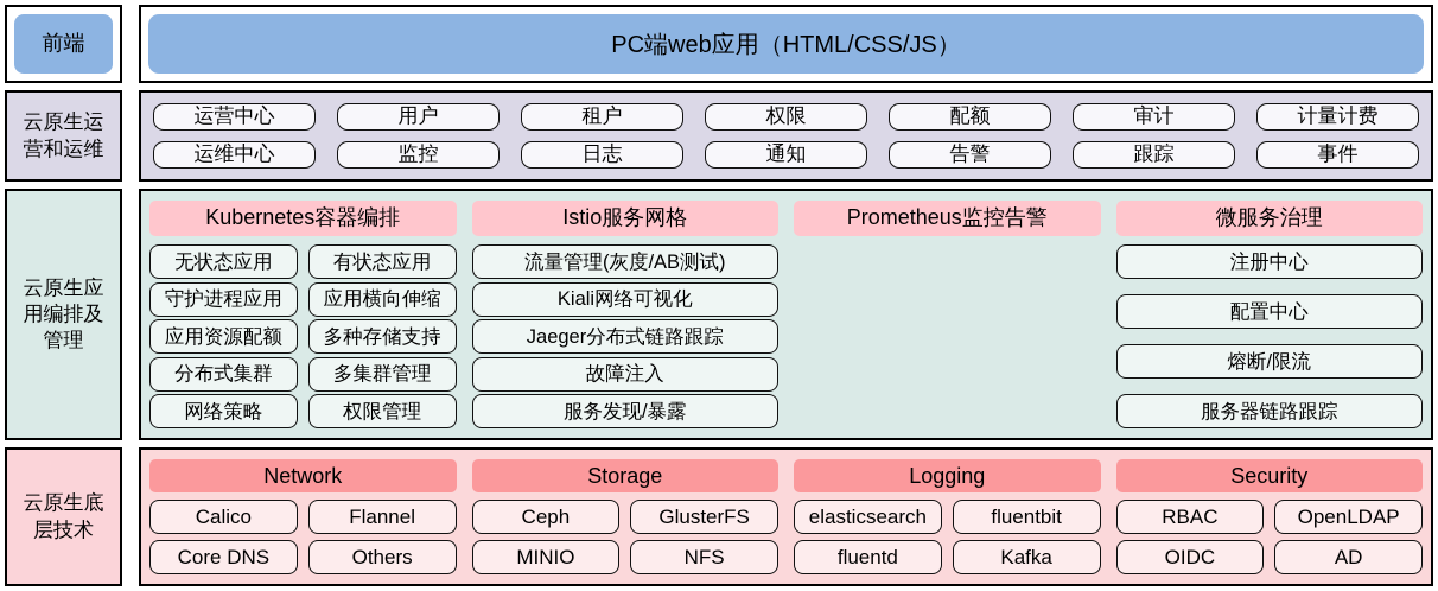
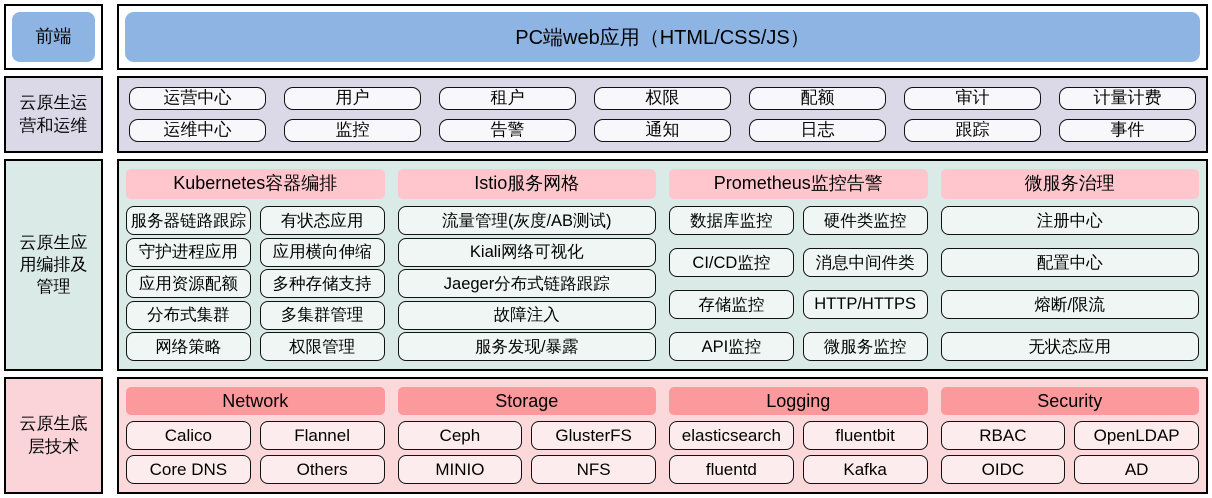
  前端
  PC端web应用（HTML/CSS/JS）
  云原生运营和运维
  运营中心
  用户
  租户
  权限
  配额
  审计
  计量计费
  运维中心
  监控
- 日志
+ 告警
  通知
- 告警
+ 日志
  跟踪
  事件
  云原生应用编排及管理
  Kubernetes容器编排
- 无状态应用
+ 服务器链路跟踪
  有状态应用
  守护进程应用
  应用横向伸缩
  应用资源配额
  多种存储支持
  分布式集群
  多集群管理
  网络策略
  权限管理
  Istio服务网格
  流量管理(灰度/AB测试)
  Kiali网络可视化
  Jaeger分布式链路跟踪
  故障注入
  服务发现/暴露
  Prometheus监控告警
+ 数据库监控
+ 硬件类监控
+ CI/CD监控
+ 消息中间件类
+ 存储监控
+ HTTP/HTTPS
+ API监控
+ 微服务监控
  微服务治理
  注册中心
  配置中心
  熔断/限流
- 服务器链路跟踪
+ 无状态应用
  云原生底层技术
  Network
  Calico
  Flannel
  Core DNS
  Others
  Storage
  Ceph
  GlusterFS
  MINIO
  NFS
  Logging
  elasticsearch
  fluentbit
  fluentd
  Kafka
  Security
  RBAC
  OpenLDAP
  OIDC
  AD
